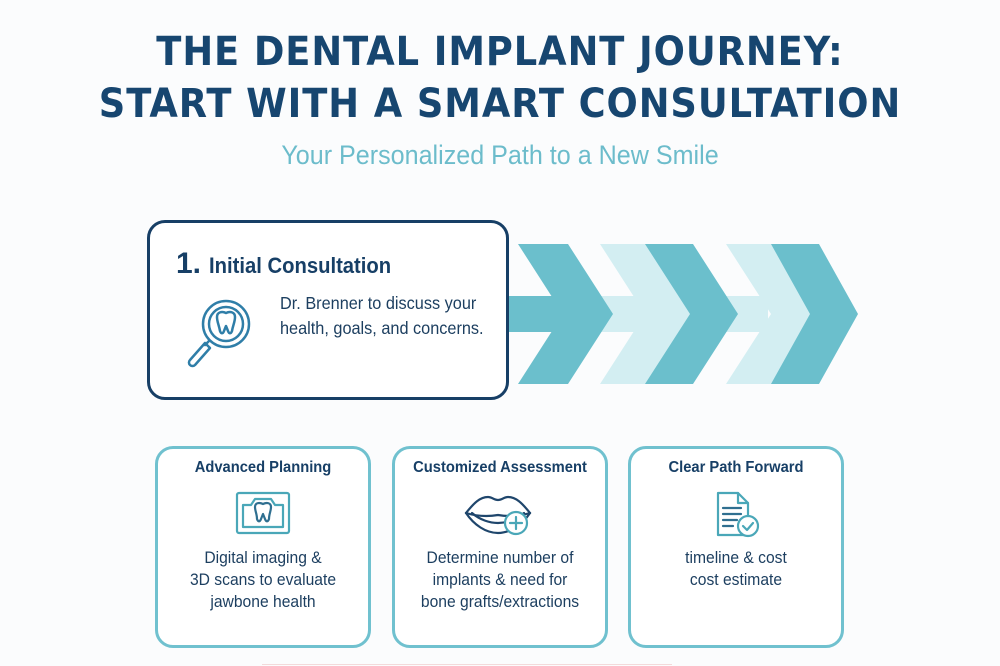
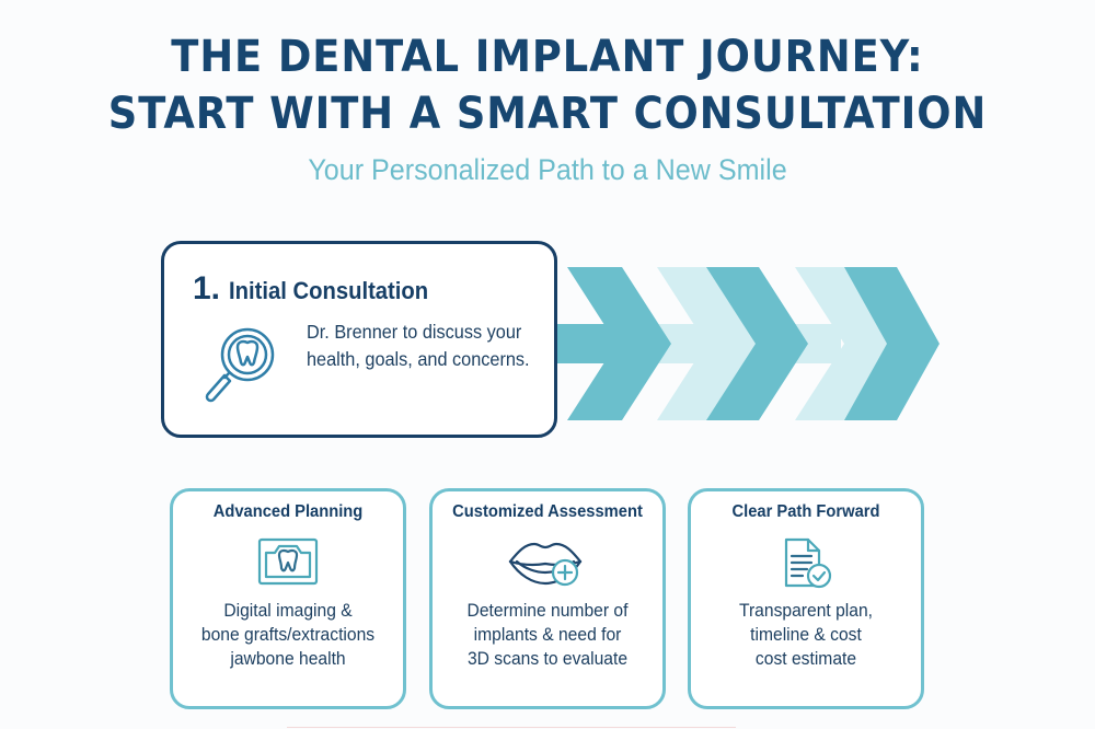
  THE DENTAL IMPLANT JOURNEY:
  START WITH A SMART CONSULTATION
  Your Personalized Path to a New Smile
  1.
  Initial Consultation
  Dr. Brenner to discuss your
  health, goals, and concerns.
  Advanced Planning
  Digital imaging &
- 3D scans to evaluate
+ bone grafts/extractions
  jawbone health
  Customized Assessment
  Determine number of
  implants & need for
- bone grafts/extractions
+ 3D scans to evaluate
  Clear Path Forward
+ Transparent plan,
  timeline & cost
  cost estimate
